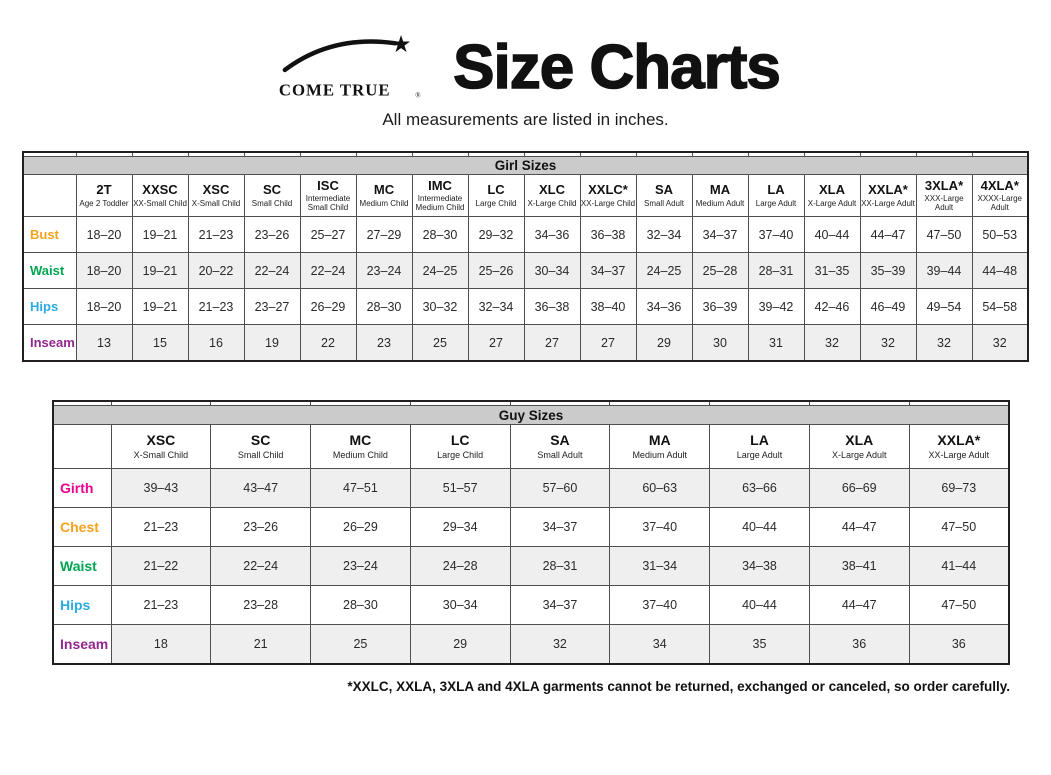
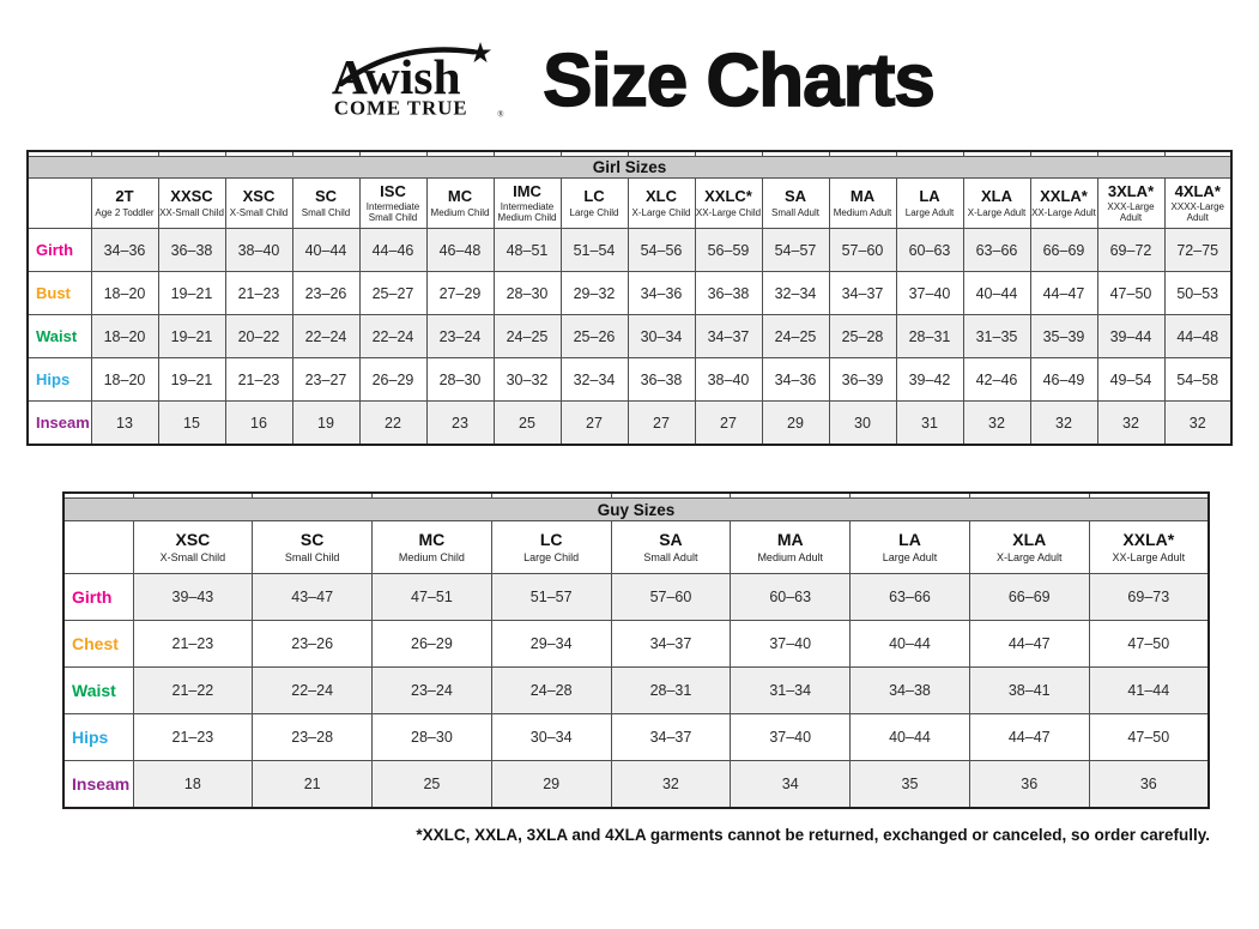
  ★
+ Awish
  COME TRUE
  Size Charts
- All measurements are listed in inches.
  Girl Sizes
  	2TAge 2 Toddler	XXSCXX-Small Child	XSCX-Small Child	SCSmall Child	ISCIntermediate Small Child	MCMedium Child	IMCIntermediate Medium Child	LCLarge Child	XLCX-Large Child	XXLC*XX-Large Child	SASmall Adult	MAMedium Adult	LALarge Adult	XLAX-Large Adult	XXLA*XX-Large Adult	3XLA*XXX-Large Adult	4XLA*XXXX-Large Adult
+ Girth	34–36	36–38	38–40	40–44	44–46	46–48	48–51	51–54	54–56	56–59	54–57	57–60	60–63	63–66	66–69	69–72	72–75
  Bust	18–20	19–21	21–23	23–26	25–27	27–29	28–30	29–32	34–36	36–38	32–34	34–37	37–40	40–44	44–47	47–50	50–53
  Waist	18–20	19–21	20–22	22–24	22–24	23–24	24–25	25–26	30–34	34–37	24–25	25–28	28–31	31–35	35–39	39–44	44–48
  Hips	18–20	19–21	21–23	23–27	26–29	28–30	30–32	32–34	36–38	38–40	34–36	36–39	39–42	42–46	46–49	49–54	54–58
  Inseam	13	15	16	19	22	23	25	27	27	27	29	30	31	32	32	32	32
  Guy Sizes
  	XSCX-Small Child	SCSmall Child	MCMedium Child	LCLarge Child	SASmall Adult	MAMedium Adult	LALarge Adult	XLAX-Large Adult	XXLA*XX-Large Adult
  Girth	39–43	43–47	47–51	51–57	57–60	60–63	63–66	66–69	69–73
  Chest	21–23	23–26	26–29	29–34	34–37	37–40	40–44	44–47	47–50
  Waist	21–22	22–24	23–24	24–28	28–31	31–34	34–38	38–41	41–44
  Hips	21–23	23–28	28–30	30–34	34–37	37–40	40–44	44–47	47–50
  Inseam	18	21	25	29	32	34	35	36	36
  *XXLC, XXLA, 3XLA and 4XLA garments cannot be returned, exchanged or canceled, so order carefully.
